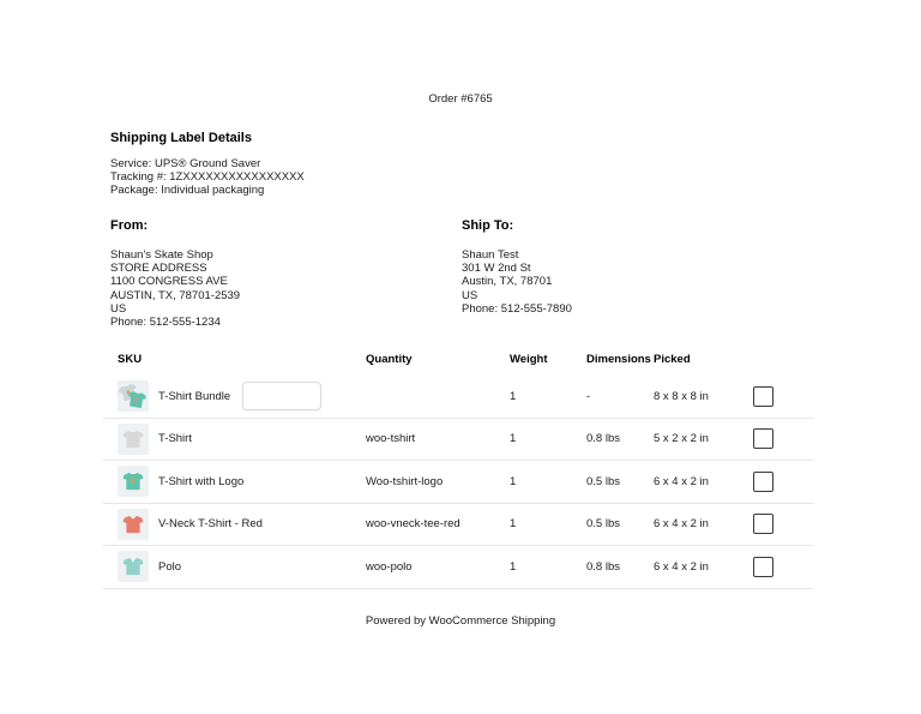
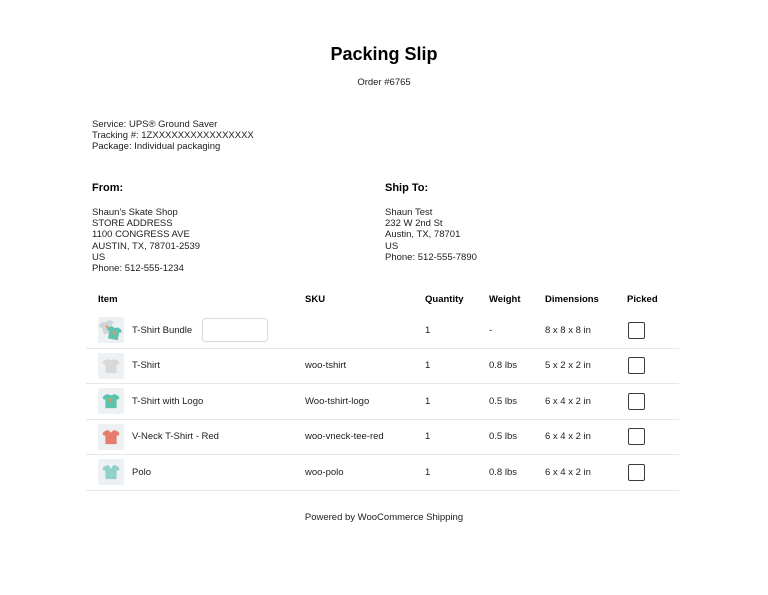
+ Packing Slip
  Order #6765
- Shipping Label Details
  Service: UPS® Ground Saver
  Tracking #: 1ZXXXXXXXXXXXXXXXX
  Package: Individual packaging
  From:
  Shaun's Skate Shop
  STORE ADDRESS
  1100 CONGRESS AVE
  AUSTIN, TX, 78701-2539
  US
  Phone: 512-555-1234
  Ship To:
  Shaun Test
- 301 W 2nd St
+ 232 W 2nd St
  Austin, TX, 78701
  US
  Phone: 512-555-7890
+ Item
  SKU
  Quantity
  Weight
  Dimensions
  Picked
  T-Shirt Bundle
  1
  -
  8 x 8 x 8 in
  T-Shirt
  woo-tshirt
  1
  0.8 lbs
  5 x 2 x 2 in
  T-Shirt with Logo
  Woo-tshirt-logo
  1
  0.5 lbs
  6 x 4 x 2 in
  V-Neck T-Shirt - Red
  woo-vneck-tee-red
  1
  0.5 lbs
  6 x 4 x 2 in
  Polo
  woo-polo
  1
  0.8 lbs
  6 x 4 x 2 in
  Powered by WooCommerce Shipping
